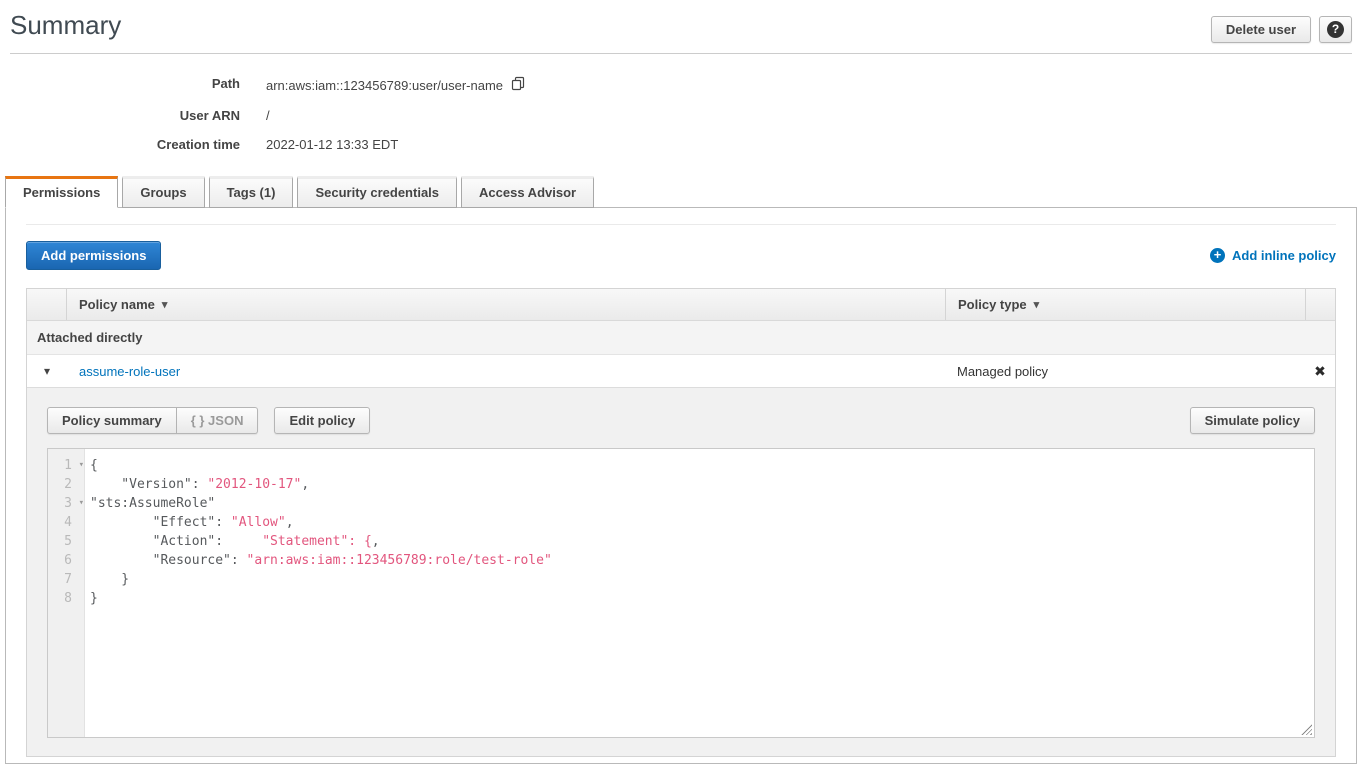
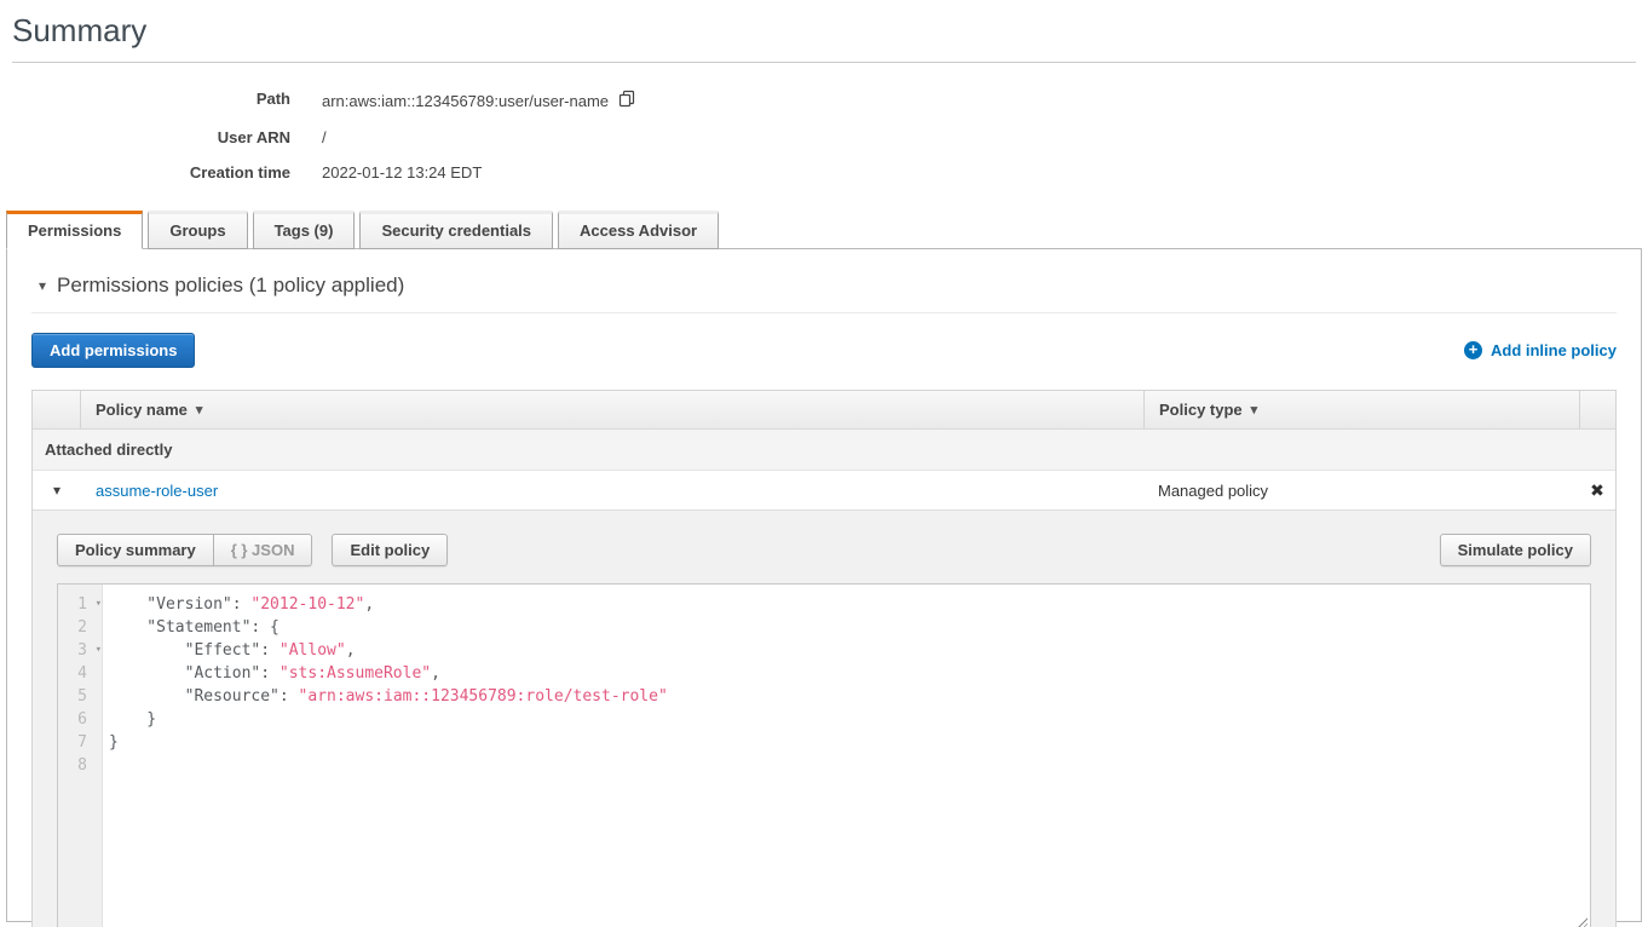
  Summary
- Delete user
  Path
  arn:aws:iam::123456789:user/user-name
  User ARN
  /
  Creation time
- 2022-01-12 13:33 EDT
+ 2022-01-12 13:24 EDT
  Permissions
  Groups
- Tags (1)
+ Tags (9)
  Security credentials
  Access Advisor
+ Permissions policies (1 policy applied)
  Add permissions
  Add inline policy
  Policy name
  Policy type
  Attached directly
  assume-role-user
  Managed policy
  Policy summary
  { } JSON
  Edit policy
  Simulate policy
  1
  2
  3
  4
  5
  6
  7
  8
- {
- "Version": "2012-10-17",
+ "Version": "2012-10-12",
- "sts:AssumeRole"
+ "Statement": {
  "Effect": "Allow",
- "Action": "Statement": {,
+ "Action": "sts:AssumeRole",
  "Resource": "arn:aws:iam::123456789:role/test-role"
  }
  }
